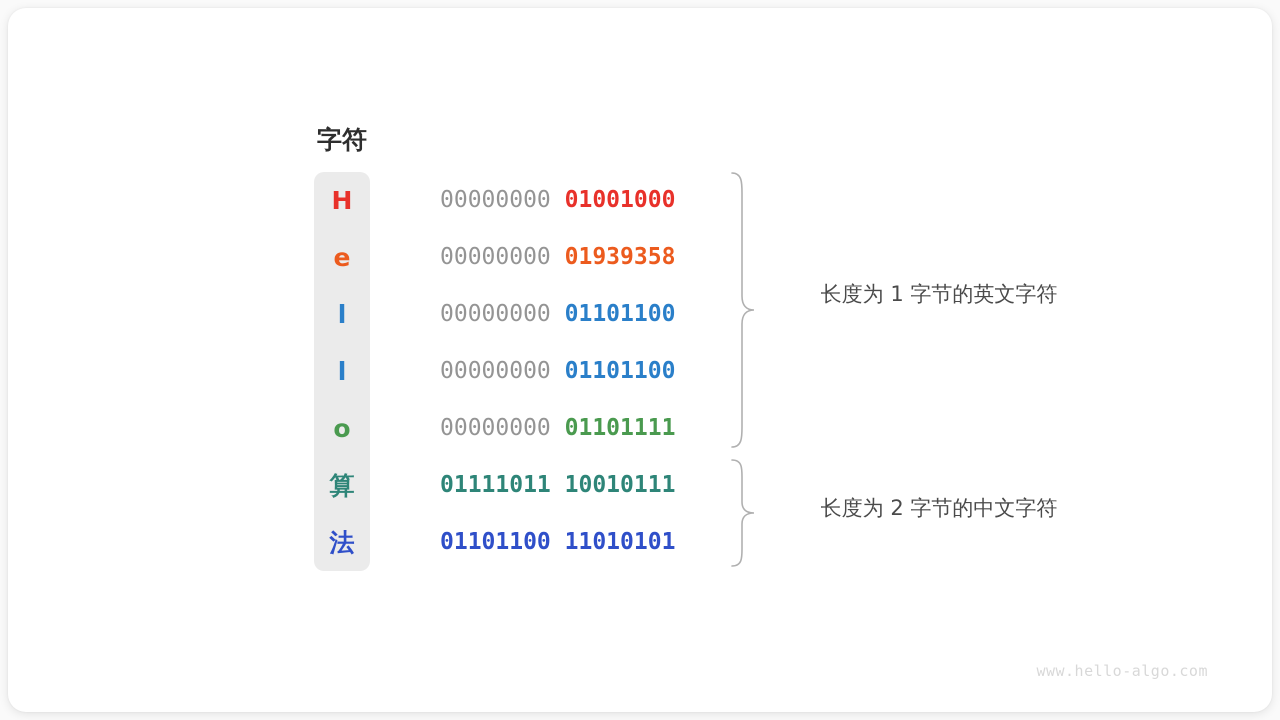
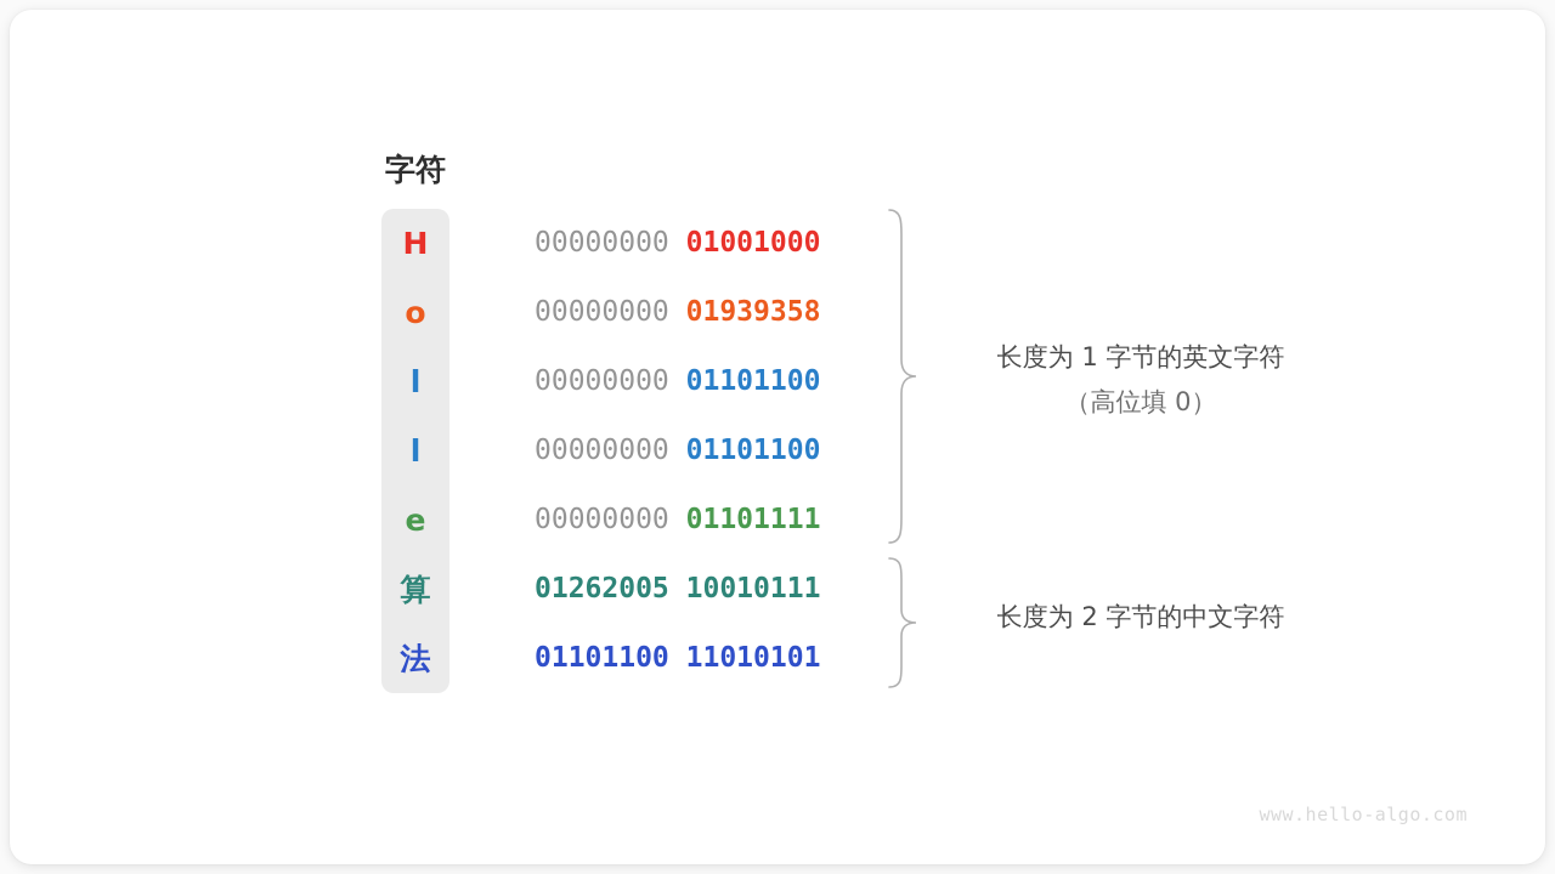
  字符
  H
- e
+ o
  l
  l
- o
+ e
  算
  法
  00000000 01001000
  00000000 01939358
  00000000 01101100
  00000000 01101100
  00000000 01101111
- 01111011 10010111
+ 01262005 10010111
  01101100 11010101
  长度为 1 字节的英文字符
+ （高位填 0）
  长度为 2 字节的中文字符
  www.hello-algo.com
